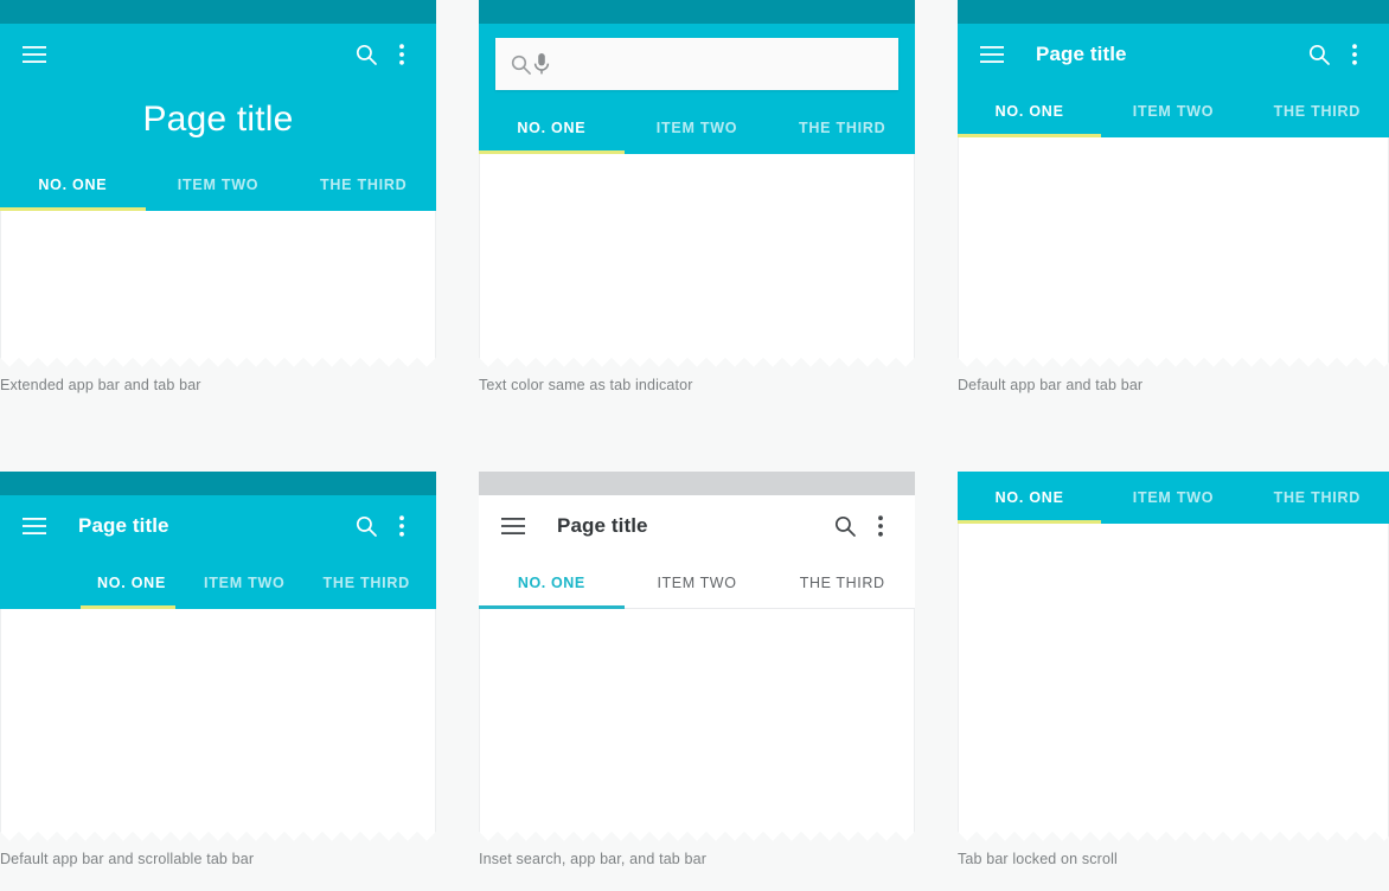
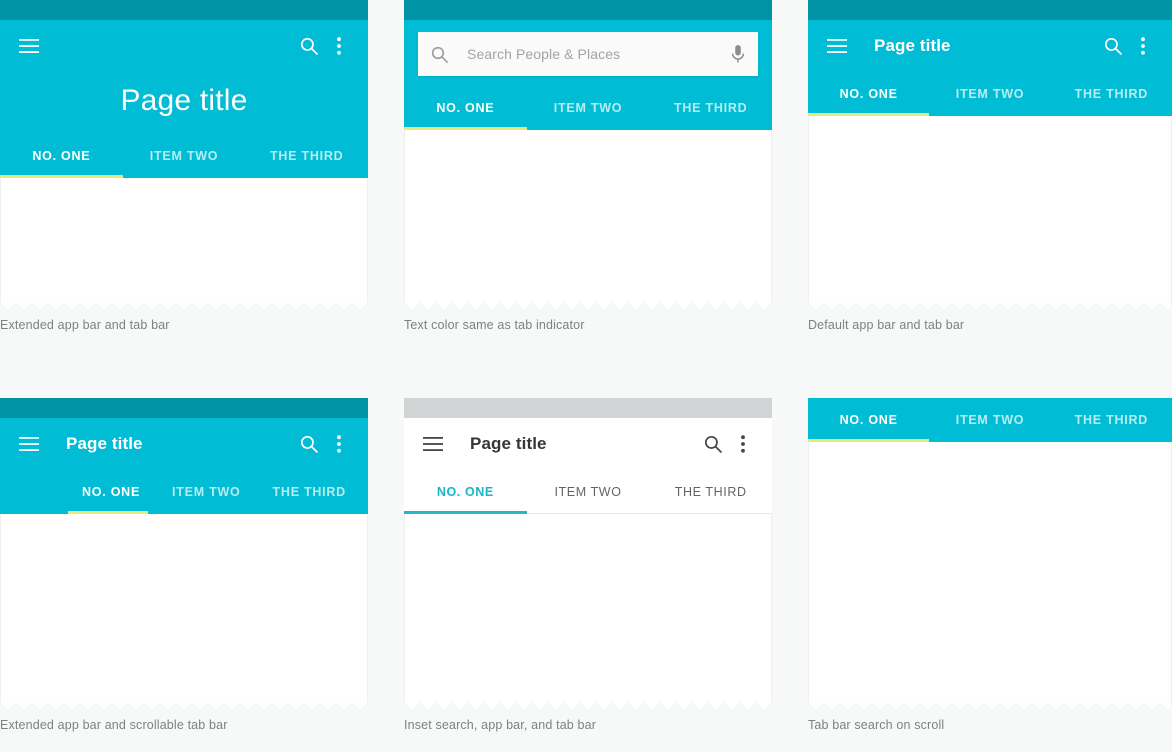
  Page title
  NO. ONE
  ITEM TWO
  THE THIRD
  Extended app bar and tab bar
+ Search People & Places
  NO. ONE
  ITEM TWO
  THE THIRD
  Text color same as tab indicator
  Page title
  NO. ONE
  ITEM TWO
  THE THIRD
  Default app bar and tab bar
  Page title
  NO. ONE
  ITEM TWO
  THE THIRD
- Default app bar and scrollable tab bar
+ Extended app bar and scrollable tab bar
  Page title
  NO. ONE
  ITEM TWO
  THE THIRD
  Inset search, app bar, and tab bar
  NO. ONE
  ITEM TWO
  THE THIRD
- Tab bar locked on scroll
+ Tab bar search on scroll
